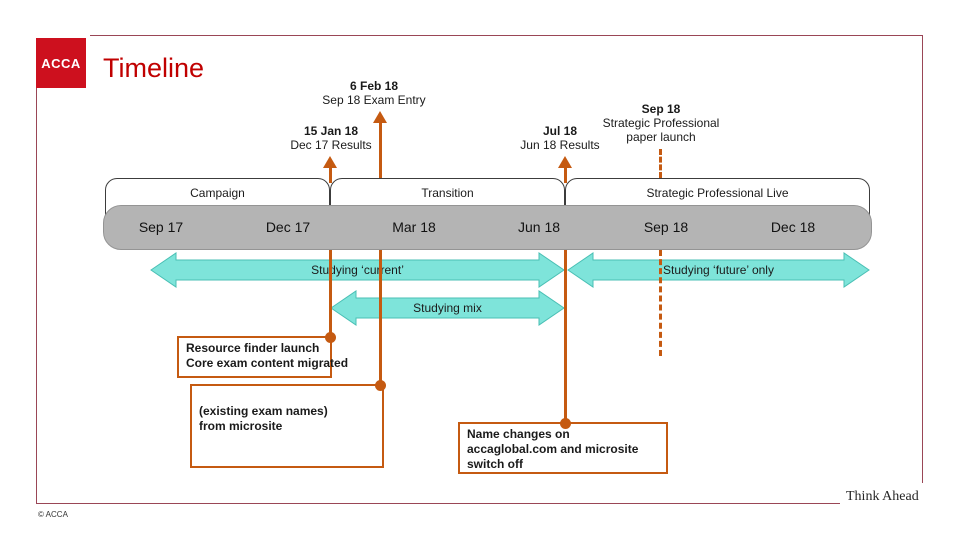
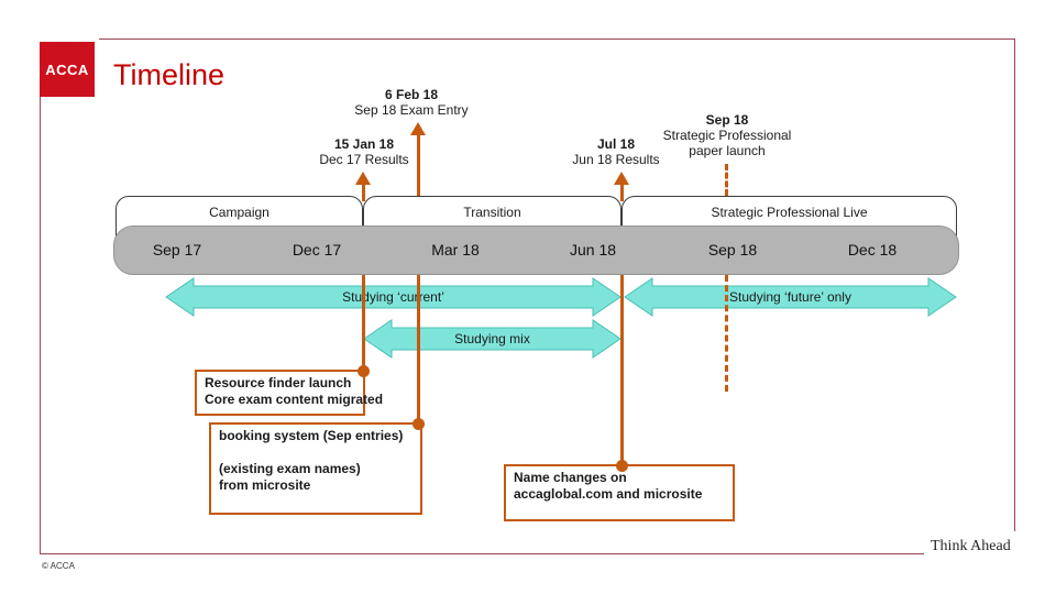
  ACCA
  Timeline
  Campaign
  Transition
  Strategic Professional Live
  Sep 17
  Dec 17
  Mar 18
  Jun 18
  Sep 18
  Dec 18
  15 Jan 18
  Dec 17 Results
  6 Feb 18
  Sep 18 Exam Entry
  Jul 18
  Jun 18 Results
  Sep 18
  Strategic Professional paper launch
  Studying ‘curent’
  Studying ‘future’ only
  Studying mix
  Resource finder launch
  Core exam content migrated
+ booking system (Sep entries)
  (existing exam names)
  from microsite
  Name changes on
  accaglobal.com and microsite
- switch off
  © ACCA
  Think Ahead
